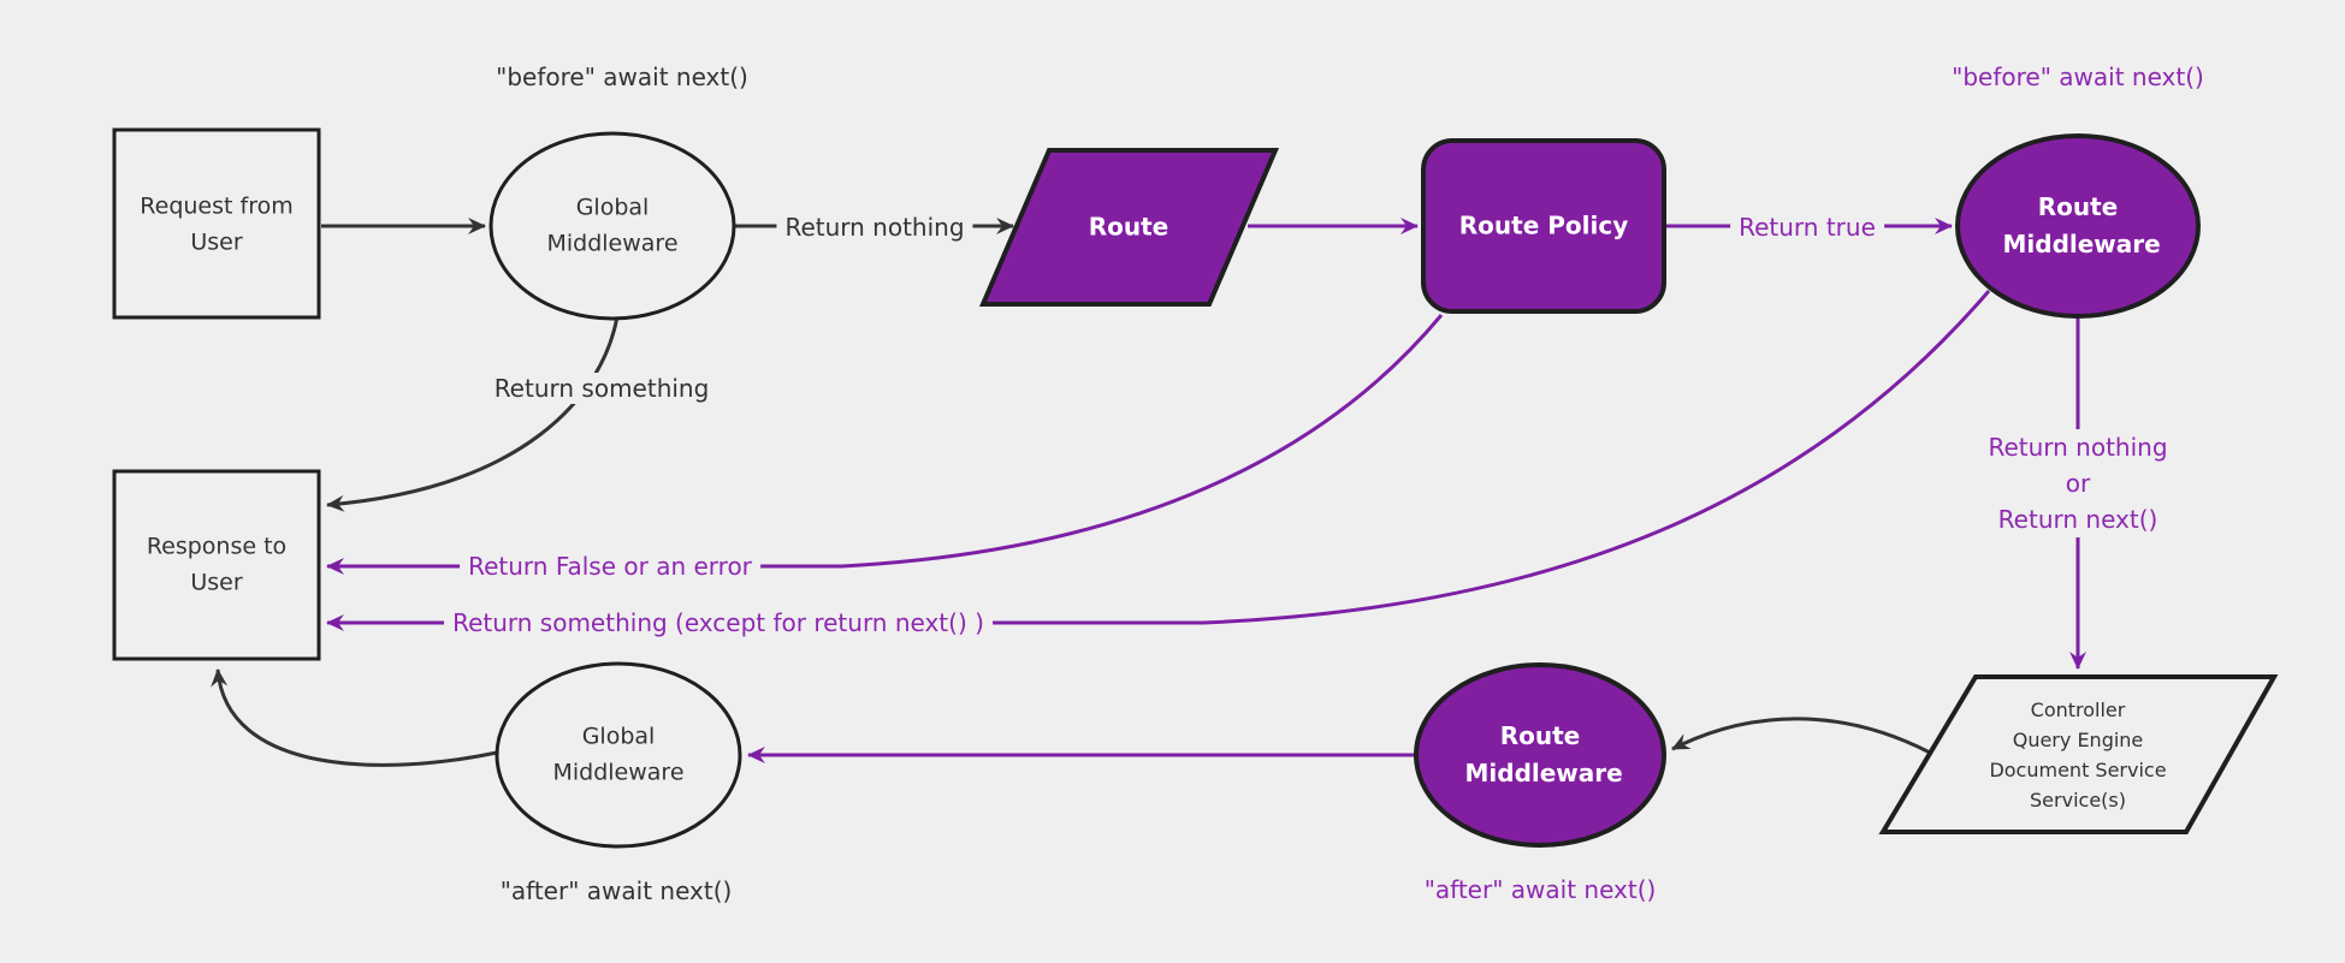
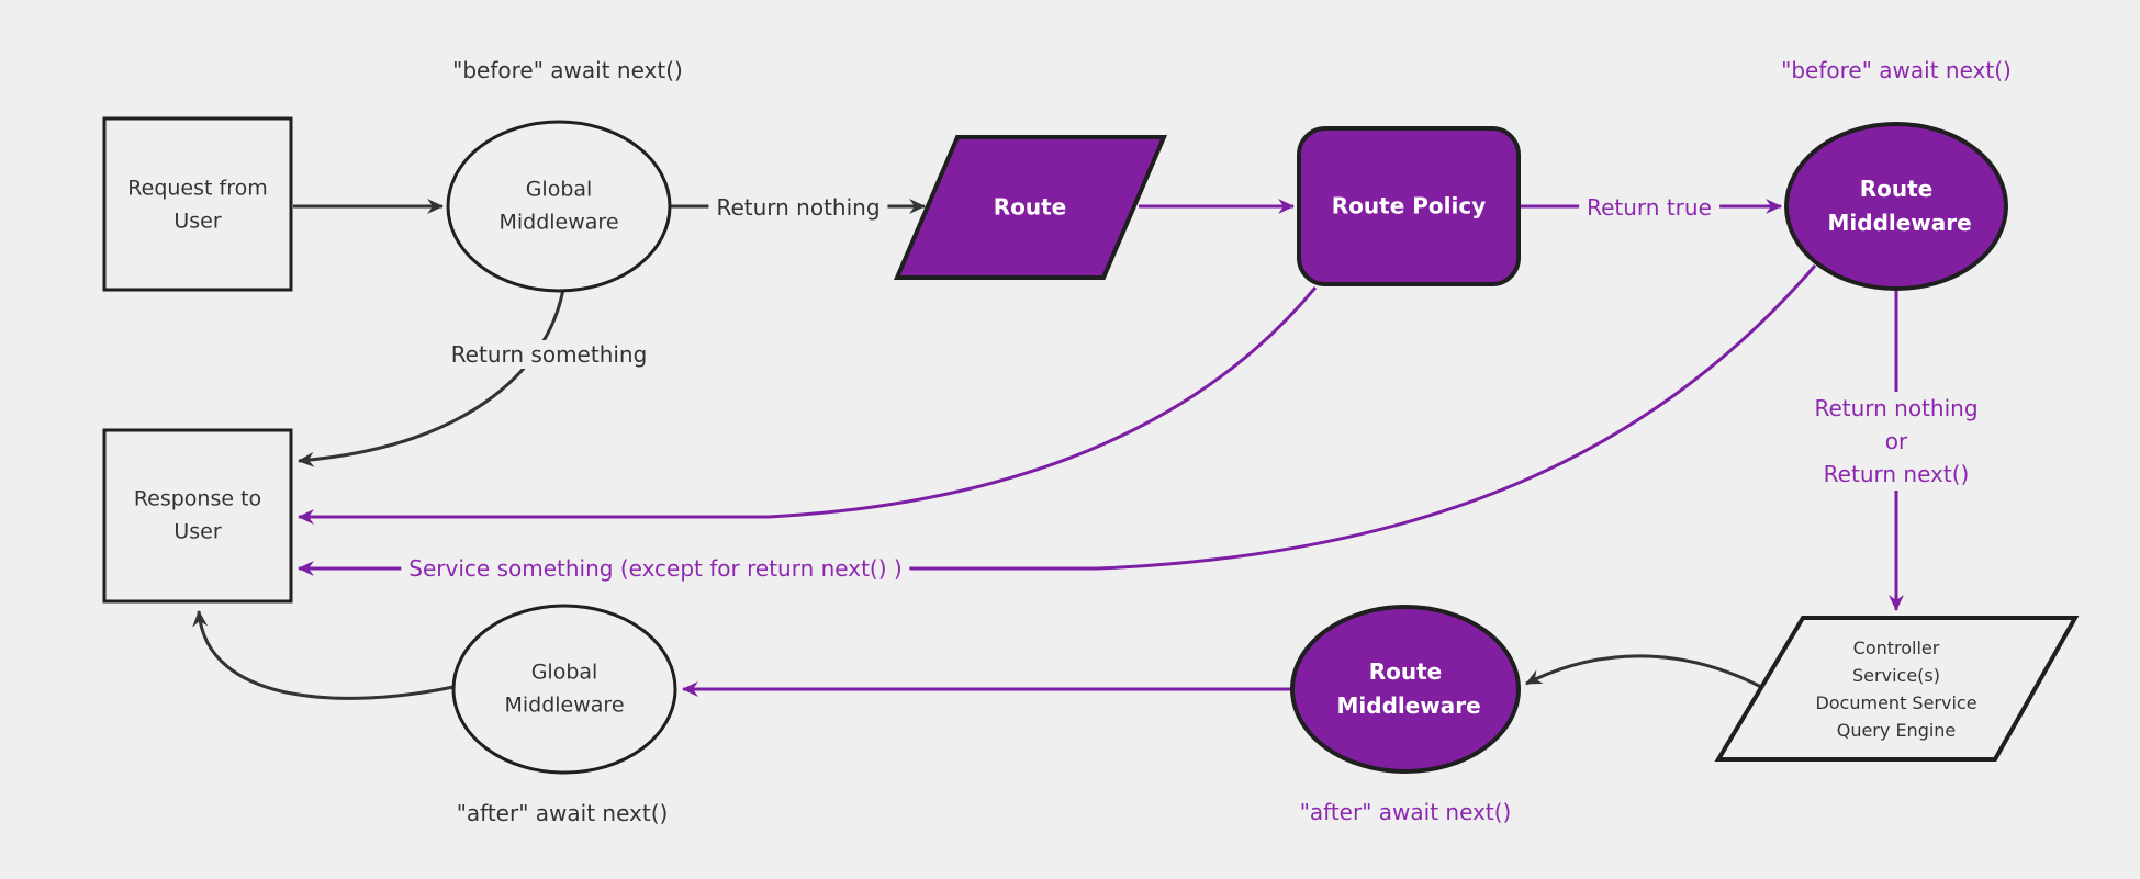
  Request from User
  Global Middleware
  Route
  Route Policy
  Route Middleware
  Response to User
  Global Middleware
  Route Middleware
  Controller
- Query Engine
+ Service(s)
  Document Service
- Service(s)
+ Query Engine
  "before" await next()
  "before" await next()
  "after" await next()
  "after" await next()
  Return nothing
  Return something
  Return true
  Return nothing
  or
  Return next()
- Return False or an error
- Return something (except for return next() )
+ Service something (except for return next() )
